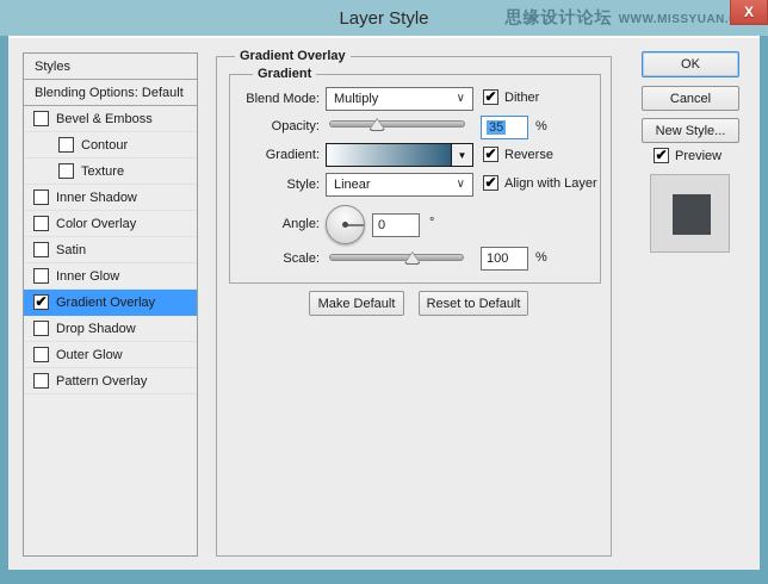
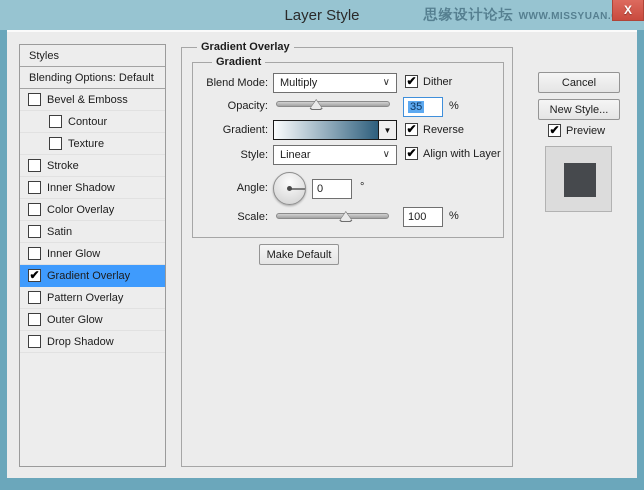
  Layer Style
  思缘设计论坛
  WWW.MISSYUAN.
  X
  Styles
  Blending Options: Default
  Bevel & Emboss
  Contour
  Texture
+ Stroke
  Inner Shadow
  Color Overlay
  Satin
  Inner Glow
  ✔
  Gradient Overlay
- Drop Shadow
+ Pattern Overlay
  Outer Glow
- Pattern Overlay
+ Drop Shadow
  Gradient Overlay
  Gradient
  Blend Mode:
  Multiply
  ∨
  ✔
  Dither
  Opacity:
  35
  %
  Gradient:
  ▼
  ✔
  Reverse
  Style:
  Linear
  ∨
  ✔
  Align with Layer
  Angle:
  0
  °
  Scale:
  100
  %
  Make Default
- Reset to Default
- OK
  Cancel
  New Style...
  ✔
  Preview
